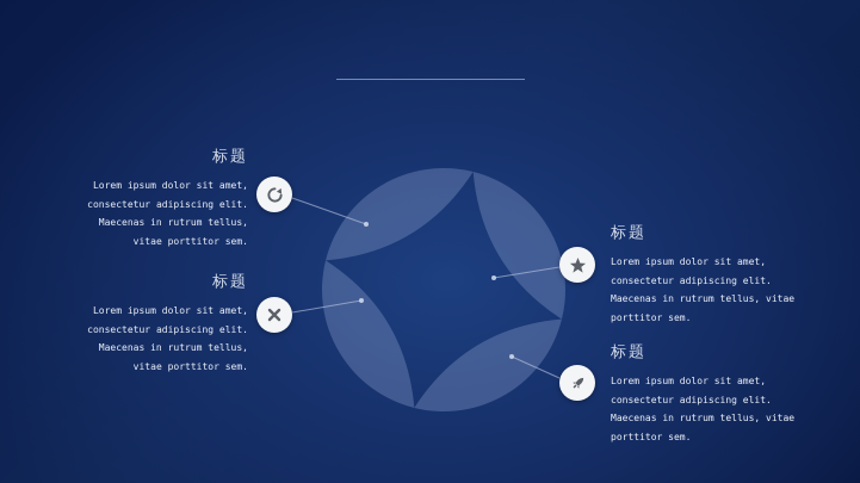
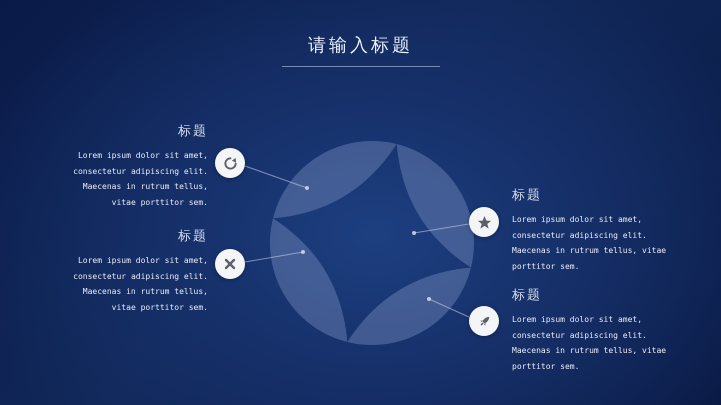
+ 请输入标题
  标题
  Lorem ipsum dolor sit amet, consectetur adipiscing elit. Maecenas in rutrum tellus, vitae porttitor sem.
  标题
  Lorem ipsum dolor sit amet, consectetur adipiscing elit. Maecenas in rutrum tellus, vitae porttitor sem.
  标题
  Lorem ipsum dolor sit amet, consectetur adipiscing elit. Maecenas in rutrum tellus, vitae porttitor sem.
  标题
  Lorem ipsum dolor sit amet, consectetur adipiscing elit. Maecenas in rutrum tellus, vitae porttitor sem.
